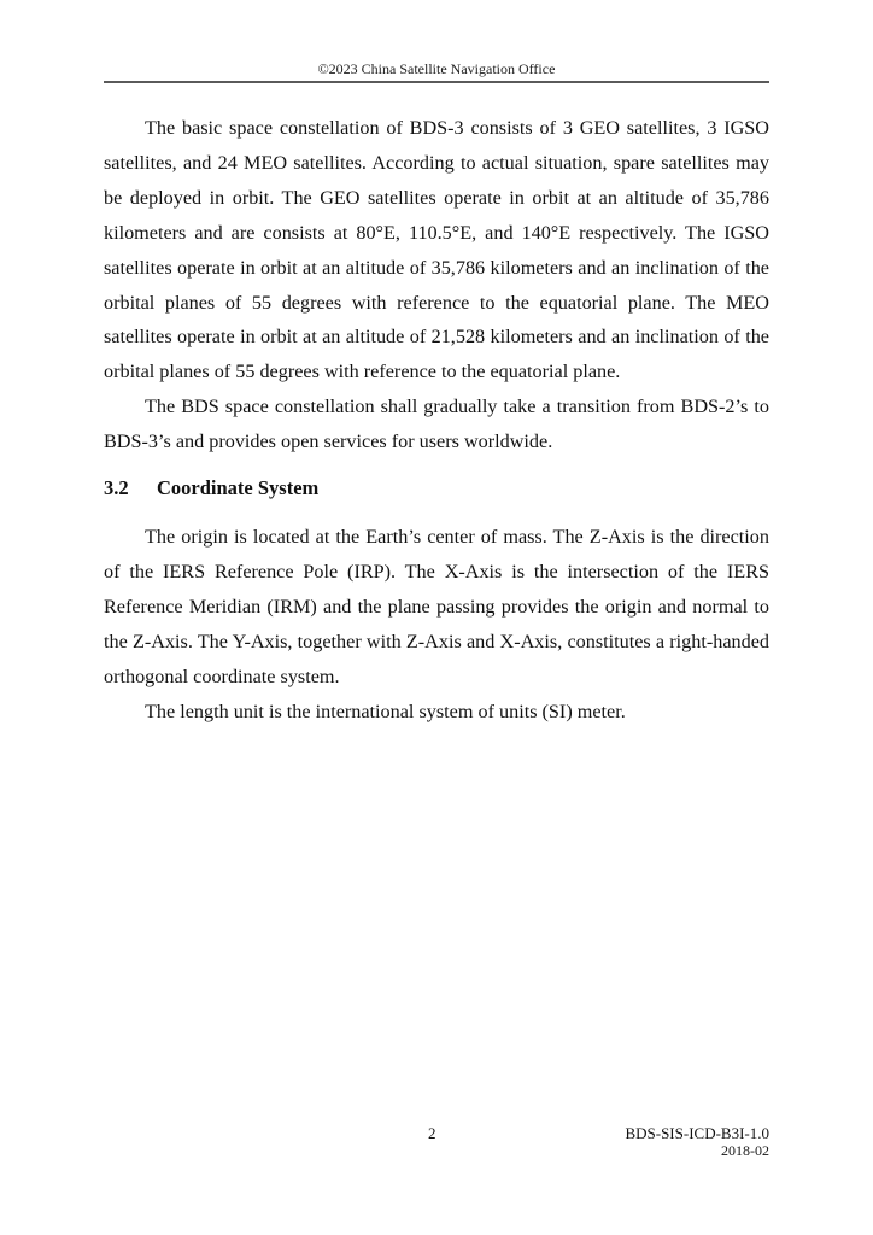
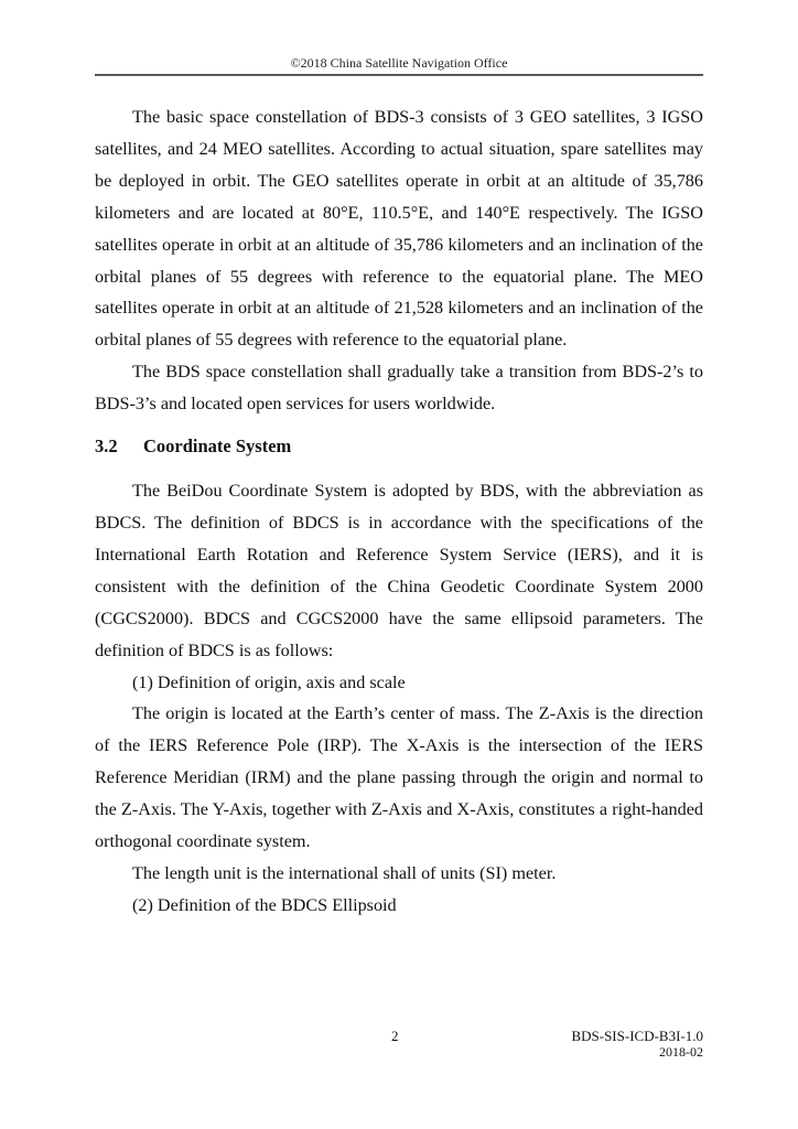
- ©2023 China Satellite Navigation Office
+ ©2018 China Satellite Navigation Office
- The basic space constellation of BDS-3 consists of 3 GEO satellites, 3 IGSO satellites, and 24 MEO satellites. According to actual situation, spare satellites may be deployed in orbit. The GEO satellites operate in orbit at an altitude of 35,786 kilometers and are consists at 80°E, 110.5°E, and 140°E respectively. The IGSO satellites operate in orbit at an altitude of 35,786 kilometers and an inclination of the orbital planes of 55 degrees with reference to the equatorial plane. The MEO satellites operate in orbit at an altitude of 21,528 kilometers and an inclination of the orbital planes of 55 degrees with reference to the equatorial plane.
+ The basic space constellation of BDS-3 consists of 3 GEO satellites, 3 IGSO satellites, and 24 MEO satellites. According to actual situation, spare satellites may be deployed in orbit. The GEO satellites operate in orbit at an altitude of 35,786 kilometers and are located at 80°E, 110.5°E, and 140°E respectively. The IGSO satellites operate in orbit at an altitude of 35,786 kilometers and an inclination of the orbital planes of 55 degrees with reference to the equatorial plane. The MEO satellites operate in orbit at an altitude of 21,528 kilometers and an inclination of the orbital planes of 55 degrees with reference to the equatorial plane.
- The BDS space constellation shall gradually take a transition from BDS-2’s to BDS-3’s and provides open services for users worldwide.
+ The BDS space constellation shall gradually take a transition from BDS-2’s to BDS-3’s and located open services for users worldwide.
  3.2 Coordinate System
+ The BeiDou Coordinate System is adopted by BDS, with the abbreviation as BDCS. The definition of BDCS is in accordance with the specifications of the International Earth Rotation and Reference System Service (IERS), and it is consistent with the definition of the China Geodetic Coordinate System 2000 (CGCS2000). BDCS and CGCS2000 have the same ellipsoid parameters. The definition of BDCS is as follows:
+ (1) Definition of origin, axis and scale
- The origin is located at the Earth’s center of mass. The Z-Axis is the direction of the IERS Reference Pole (IRP). The X-Axis is the intersection of the IERS Reference Meridian (IRM) and the plane passing provides the origin and normal to the Z-Axis. The Y-Axis, together with Z-Axis and X-Axis, constitutes a right-handed orthogonal coordinate system.
+ The origin is located at the Earth’s center of mass. The Z-Axis is the direction of the IERS Reference Pole (IRP). The X-Axis is the intersection of the IERS Reference Meridian (IRM) and the plane passing through the origin and normal to the Z-Axis. The Y-Axis, together with Z-Axis and X-Axis, constitutes a right-handed orthogonal coordinate system.
- The length unit is the international system of units (SI) meter.
+ The length unit is the international shall of units (SI) meter.
+ (2) Definition of the BDCS Ellipsoid
  2
  BDS-SIS-ICD-B3I-1.0
  2018-02
